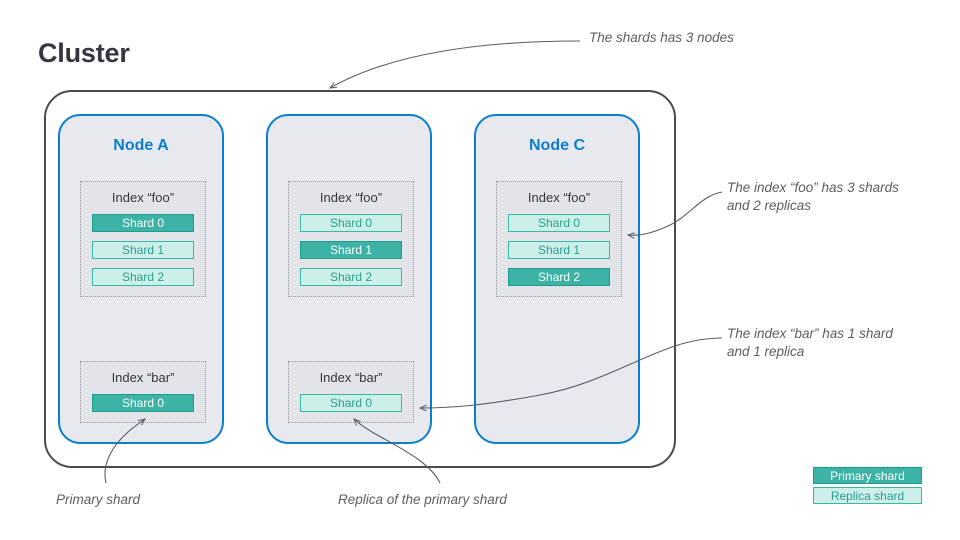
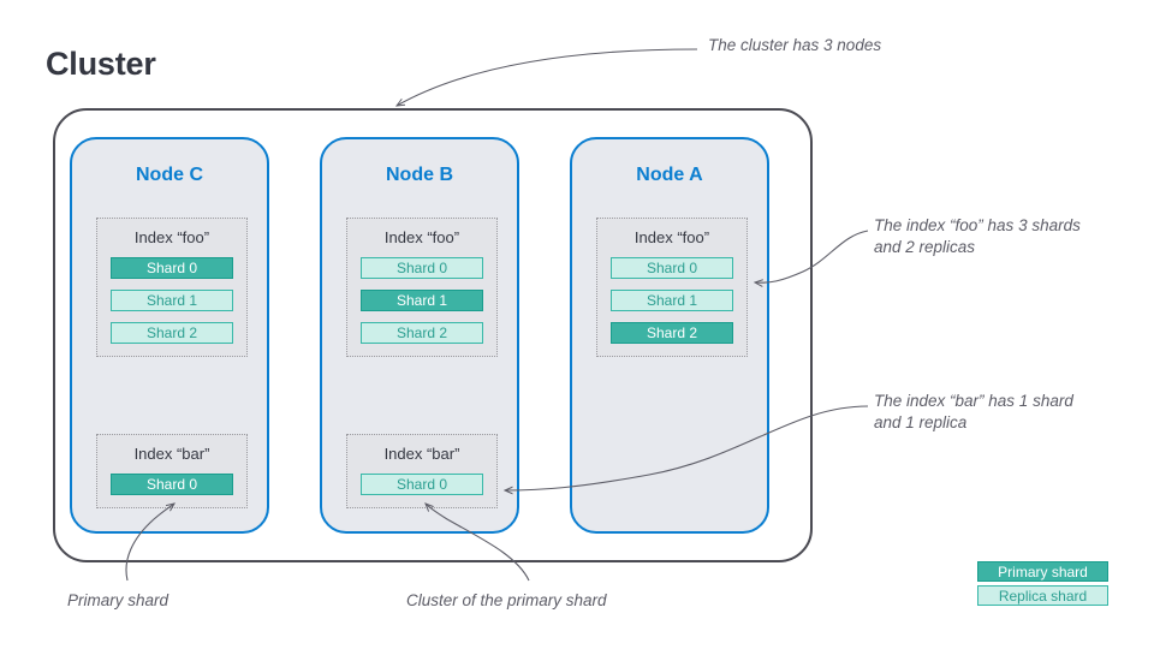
  Cluster
- Node A
+ Node C
  Index “foo”
  Shard 0
  Shard 1
  Shard 2
  Index “bar”
  Shard 0
+ Node B
  Index “foo”
  Shard 0
  Shard 1
  Shard 2
  Index “bar”
  Shard 0
- Node C
+ Node A
  Index “foo”
  Shard 0
  Shard 1
  Shard 2
- The shards has 3 nodes
+ The cluster has 3 nodes
  The index “foo” has 3 shards
  and 2 replicas
  The index “bar” has 1 shard
  and 1 replica
  Primary shard
- Replica of the primary shard
+ Cluster of the primary shard
  Primary shard
  Replica shard
